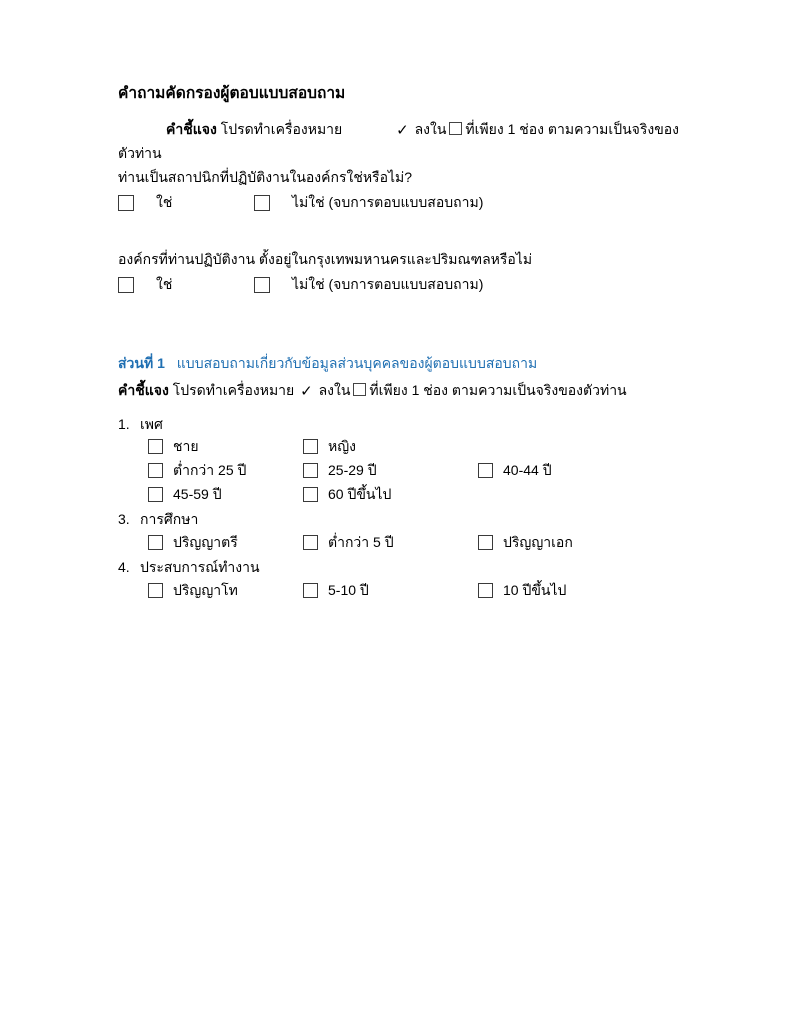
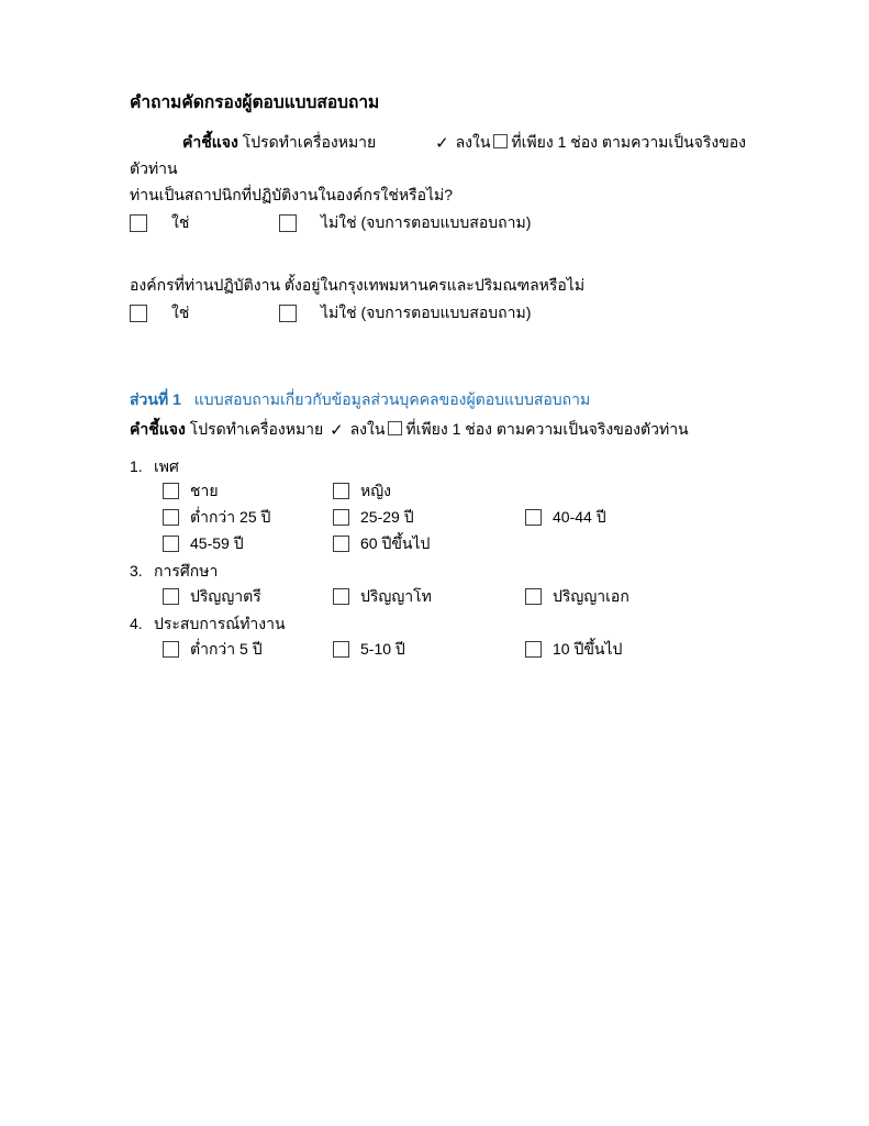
  คำถามคัดกรองผู้ตอบแบบสอบถาม
  คำชี้แจง โปรดทำเครื่องหมาย ✓ ลงใน ที่เพียง 1 ช่อง ตามความเป็นจริงของตัวท่าน
  ท่านเป็นสถาปนิกที่ปฏิบัติงานในองค์กรใช่หรือไม่?
  ใช่
  ไม่ใช่ (จบการตอบแบบสอบถาม)
  องค์กรที่ท่านปฏิบัติงาน ตั้งอยู่ในกรุงเทพมหานครและปริมณฑลหรือไม่
  ใช่
  ไม่ใช่ (จบการตอบแบบสอบถาม)
  ส่วนที่ 1 แบบสอบถามเกี่ยวกับข้อมูลส่วนบุคคลของผู้ตอบแบบสอบถาม
  คำชี้แจง โปรดทำเครื่องหมาย ✓ ลงใน ที่เพียง 1 ช่อง ตามความเป็นจริงของตัวท่าน
  1.
  เพศ
  ชาย
  หญิง
  ต่ำกว่า 25 ปี
  25-29 ปี
  40-44 ปี
  45-59 ปี
  60 ปีขึ้นไป
  3.
  การศึกษา
  ปริญญาตรี
- ต่ำกว่า 5 ปี
+ ปริญญาโท
  ปริญญาเอก
  4.
  ประสบการณ์ทำงาน
- ปริญญาโท
+ ต่ำกว่า 5 ปี
  5-10 ปี
  10 ปีขึ้นไป
